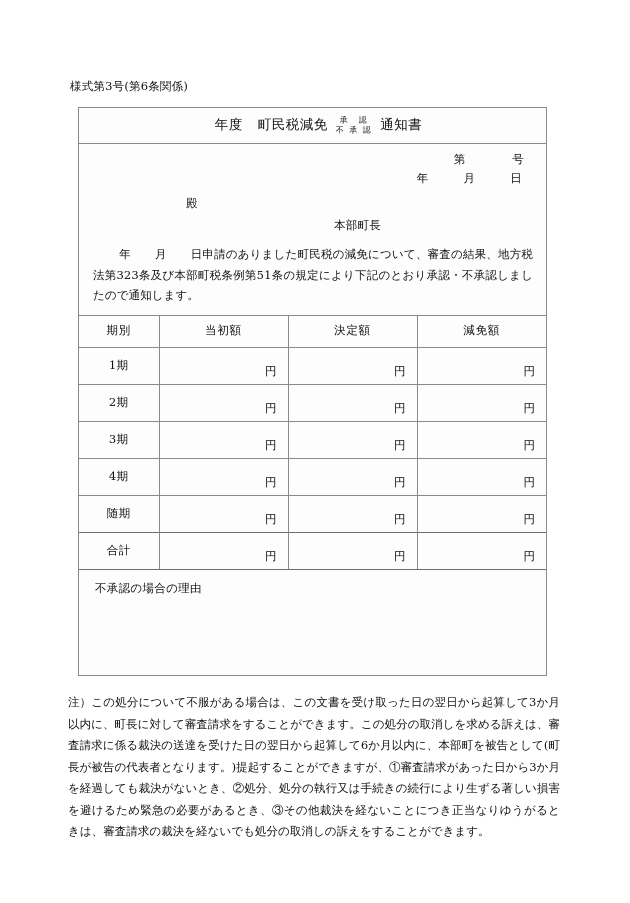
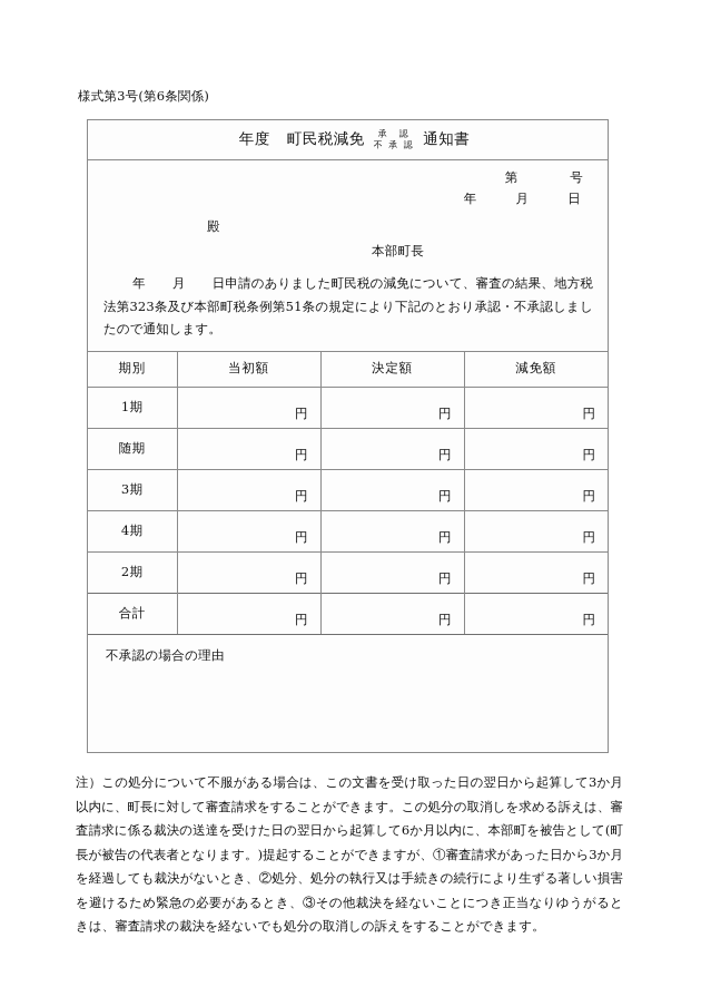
  様式第3号(第6条関係)
  年度
  町民税減免
  承 認
  不 承 認
  通知書
  第 号
  年 月 日
  殿
  本部町長
  年 月 日申請のありました町民税の減免について、審査の結果、地方税法第323条及び本部町税条例第51条の規定により下記のとおり承認・不承認しましたので通知します。
  期別	当初額	決定額	減免額
  1期	円	円	円
- 2期	円	円	円
+ 随期	円	円	円
  3期	円	円	円
  4期	円	円	円
- 随期	円	円	円
+ 2期	円	円	円
  合計	円	円	円
  不承認の場合の理由
  注）この処分について不服がある場合は、この文書を受け取った日の翌日から起算して3か月以内に、町長に対して審査請求をすることができます。この処分の取消しを求める訴えは、審査請求に係る裁決の送達を受けた日の翌日から起算して6か月以内に、本部町を被告として(町長が被告の代表者となります。)提起することができますが、①審査請求があった日から3か月を経過しても裁決がないとき、②処分、処分の執行又は手続きの続行により生ずる著しい損害を避けるため緊急の必要があるとき、③その他裁決を経ないことにつき正当なりゆうがるときは、審査請求の裁決を経ないでも処分の取消しの訴えをすることができます。
